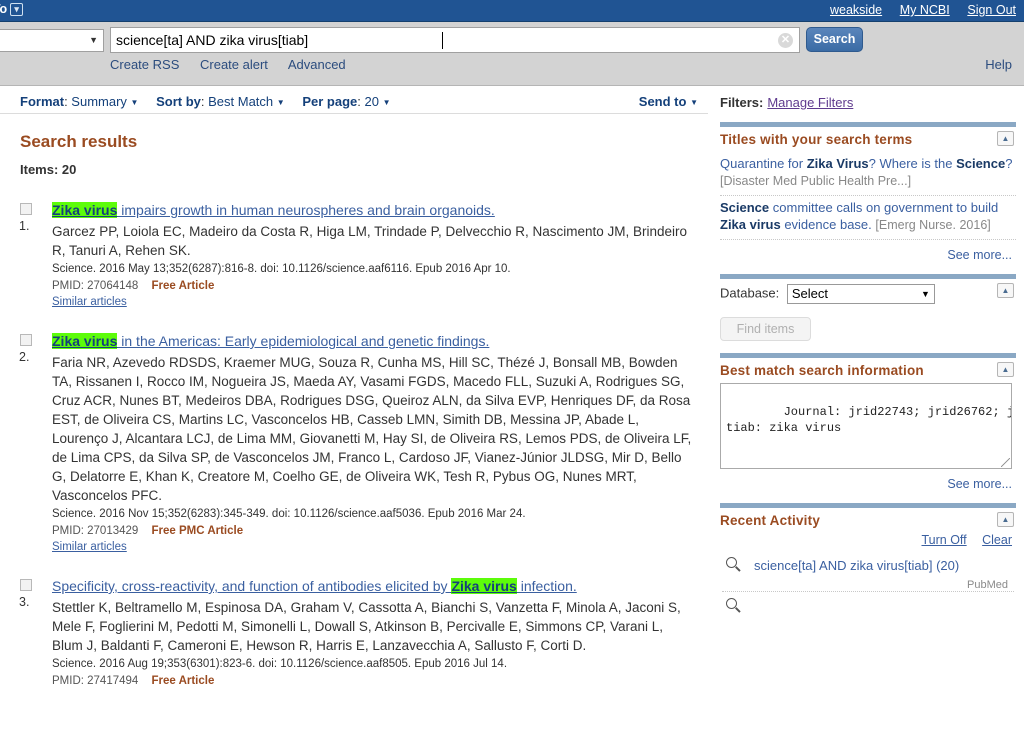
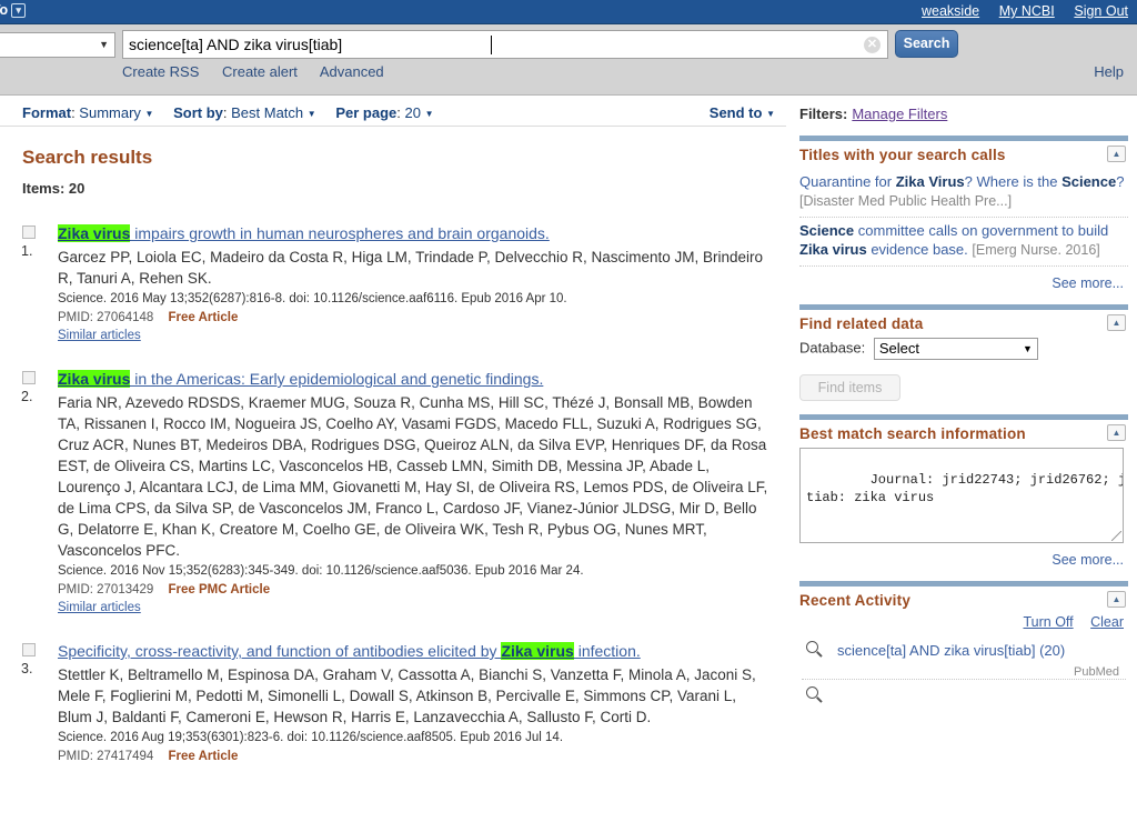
  weakside My NCBI Sign Out
  ▼
  science[ta] AND zika virus[tiab]
  ✕
  Search
  Create RSS Create alert Advanced
  Help
  Format: Summary ▼ Sort by: Best Match ▼ Per page: 20 ▼
  Send to ▼
  Search results
  Items: 20
  1.
  Zika virus impairs growth in human neurospheres and brain organoids.
  Garcez PP, Loiola EC, Madeiro da Costa R, Higa LM, Trindade P, Delvecchio R, Nascimento JM, Brindeiro R, Tanuri A, Rehen SK.
  Science. 2016 May 13;352(6287):816-8. doi: 10.1126/science.aaf6116. Epub 2016 Apr 10.
  PMID: 27064148 Free Article
  Similar articles
  2.
  Zika virus in the Americas: Early epidemiological and genetic findings.
- Faria NR, Azevedo RDSDS, Kraemer MUG, Souza R, Cunha MS, Hill SC, Thézé J, Bonsall MB, Bowden TA, Rissanen I, Rocco IM, Nogueira JS, Maeda AY, Vasami FGDS, Macedo FLL, Suzuki A, Rodrigues SG, Cruz ACR, Nunes BT, Medeiros DBA, Rodrigues DSG, Queiroz ALN, da Silva EVP, Henriques DF, da Rosa EST, de Oliveira CS, Martins LC, Vasconcelos HB, Casseb LMN, Simith DB, Messina JP, Abade L, Lourenço J, Alcantara LCJ, de Lima MM, Giovanetti M, Hay SI, de Oliveira RS, Lemos PDS, de Oliveira LF, de Lima CPS, da Silva SP, de Vasconcelos JM, Franco L, Cardoso JF, Vianez-Júnior JLDSG, Mir D, Bello G, Delatorre E, Khan K, Creatore M, Coelho GE, de Oliveira WK, Tesh R, Pybus OG, Nunes MRT, Vasconcelos PFC.
+ Faria NR, Azevedo RDSDS, Kraemer MUG, Souza R, Cunha MS, Hill SC, Thézé J, Bonsall MB, Bowden TA, Rissanen I, Rocco IM, Nogueira JS, Coelho AY, Vasami FGDS, Macedo FLL, Suzuki A, Rodrigues SG, Cruz ACR, Nunes BT, Medeiros DBA, Rodrigues DSG, Queiroz ALN, da Silva EVP, Henriques DF, da Rosa EST, de Oliveira CS, Martins LC, Vasconcelos HB, Casseb LMN, Simith DB, Messina JP, Abade L, Lourenço J, Alcantara LCJ, de Lima MM, Giovanetti M, Hay SI, de Oliveira RS, Lemos PDS, de Oliveira LF, de Lima CPS, da Silva SP, de Vasconcelos JM, Franco L, Cardoso JF, Vianez-Júnior JLDSG, Mir D, Bello G, Delatorre E, Khan K, Creatore M, Coelho GE, de Oliveira WK, Tesh R, Pybus OG, Nunes MRT, Vasconcelos PFC.
  Science. 2016 Nov 15;352(6283):345-349. doi: 10.1126/science.aaf5036. Epub 2016 Mar 24.
  PMID: 27013429 Free PMC Article
  Similar articles
  3.
  Specificity, cross-reactivity, and function of antibodies elicited by Zika virus infection.
  Stettler K, Beltramello M, Espinosa DA, Graham V, Cassotta A, Bianchi S, Vanzetta F, Minola A, Jaconi S, Mele F, Foglierini M, Pedotti M, Simonelli L, Dowall S, Atkinson B, Percivalle E, Simmons CP, Varani L, Blum J, Baldanti F, Cameroni E, Hewson R, Harris E, Lanzavecchia A, Sallusto F, Corti D.
  Science. 2016 Aug 19;353(6301):823-6. doi: 10.1126/science.aaf8505. Epub 2016 Jul 14.
  PMID: 27417494 Free Article
  Filters: Manage Filters
  ▲
- Titles with your search terms
+ Titles with your search calls
  Quarantine for Zika Virus? Where is the Science? [Disaster Med Public Health Pre...]
  Science committee calls on government to build Zika virus evidence base. [Emerg Nurse. 2016]
  See more...
  ▲
+ Find related data
  Database: Select
  ▼
  Find items
  ▲
  Best match search information
  Journal: jrid22743; jrid26762; j
  tiab: zika virus
  See more...
  ▲
  Recent Activity
  Turn Off Clear
  science[ta] AND zika virus[tiab] (20)
  PubMed
